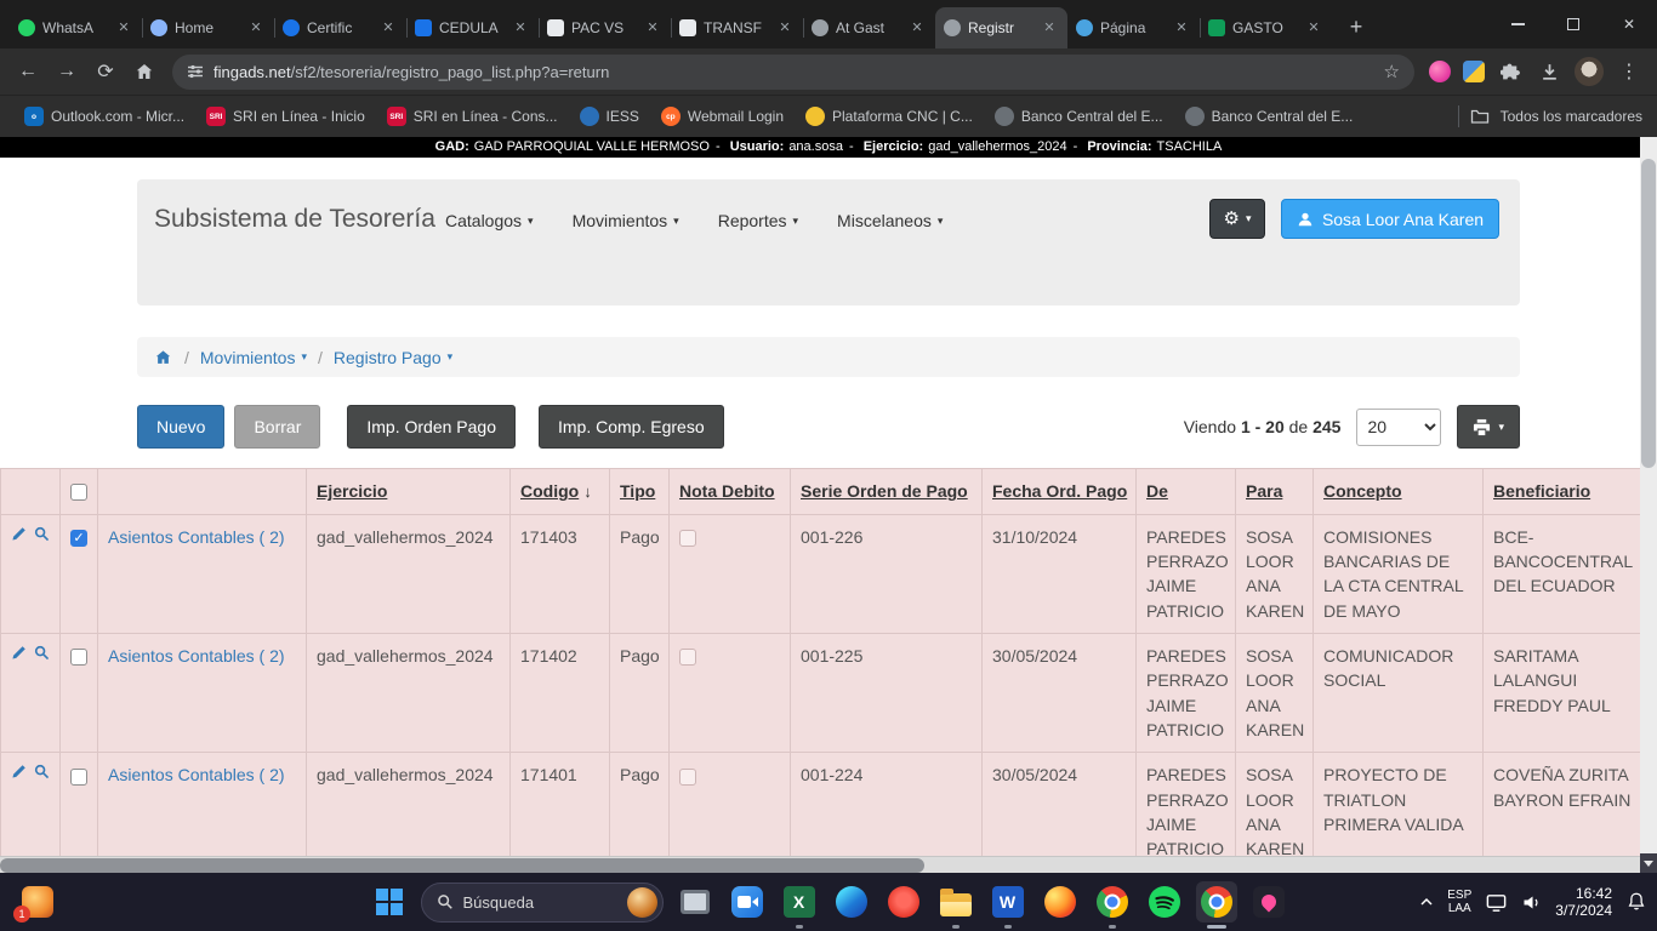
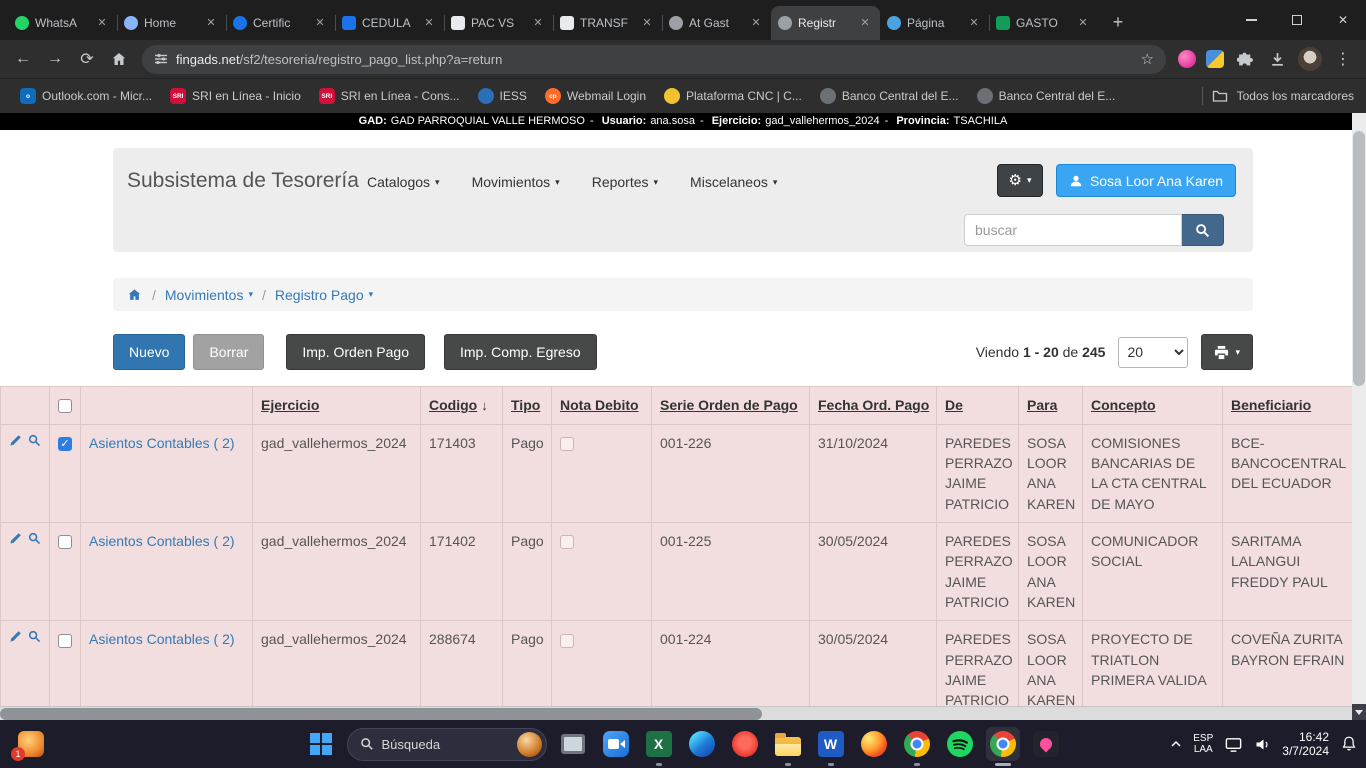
  WhatsA
  ✕
  Home
  ✕
  Certific
  ✕
  CEDULA
  ✕
  PAC VS
  ✕
  TRANSF
  ✕
  At Gast
  ✕
  Registr
  ✕
  Página
  ✕
  GASTO
  ✕
  +
  ✕
  ←
  →
  ⟳
  fingads.net/sf2/tesoreria/registro_pago_list.php?a=return
  ☆
  ⋮
  Outlook.com - Micr...
  SRI en Línea - Inicio
  SRI en Línea - Cons...
  IESS
  Webmail Login
  Plataforma CNC | C...
  Banco Central del E...
  Banco Central del E...
  Todos los marcadores
  GAD: GAD PARROQUIAL VALLE HERMOSO - Usuario: ana.sosa - Ejercicio: gad_vallehermos_2024 - Provincia: TSACHILA
  Subsistema de Tesorería
  Catalogos
  ▾
  Movimientos
  ▾
  Reportes
  ▾
  Miscelaneos
  ▾
  ⚙
  ▾
  Sosa Loor Ana Karen
+ buscar
  /
  Movimientos
  ▾
  /
  Registro Pago
  ▾
  Nuevo
  Borrar
  Imp. Orden Pago
  Imp. Comp. Egreso
  Viendo 1 - 20 de 245
  20
  ▾
  				Ejercicio	Codigo ↓	Tipo	Nota Debito	Serie Orden de Pago	Fecha Ord. Pago	De	Para	Concepto	Beneficiario
  		Asientos Contables ( 2)	gad_vallehermos_2024	171403	Pago		001-226	31/10/2024	PAREDES PERRAZO JAIME PATRICIO	SOSA LOOR ANA KAREN	COMISIONES BANCARIAS DE LA CTA CENTRAL DE MAYO	BCE-BANCOCENTRAL DEL ECUADOR
  		Asientos Contables ( 2)	gad_vallehermos_2024	171402	Pago		001-225	30/05/2024	PAREDES PERRAZO JAIME PATRICIO	SOSA LOOR ANA KAREN	COMUNICADOR SOCIAL	SARITAMA LALANGUI FREDDY PAUL
- 		Asientos Contables ( 2)	gad_vallehermos_2024	171401	Pago		001-224	30/05/2024	PAREDES PERRAZO JAIME PATRICIO	SOSA LOOR ANA KAREN	PROYECTO DE TRIATLON PRIMERA VALIDA	COVEÑA ZURITA BAYRON EFRAIN
+ 		Asientos Contables ( 2)	gad_vallehermos_2024	288674	Pago		001-224	30/05/2024	PAREDES PERRAZO JAIME PATRICIO	SOSA LOOR ANA KAREN	PROYECTO DE TRIATLON PRIMERA VALIDA	COVEÑA ZURITA BAYRON EFRAIN
  1
  Búsqueda
  X
  W
  ESP
  LAA
  16:42
  3/7/2024
